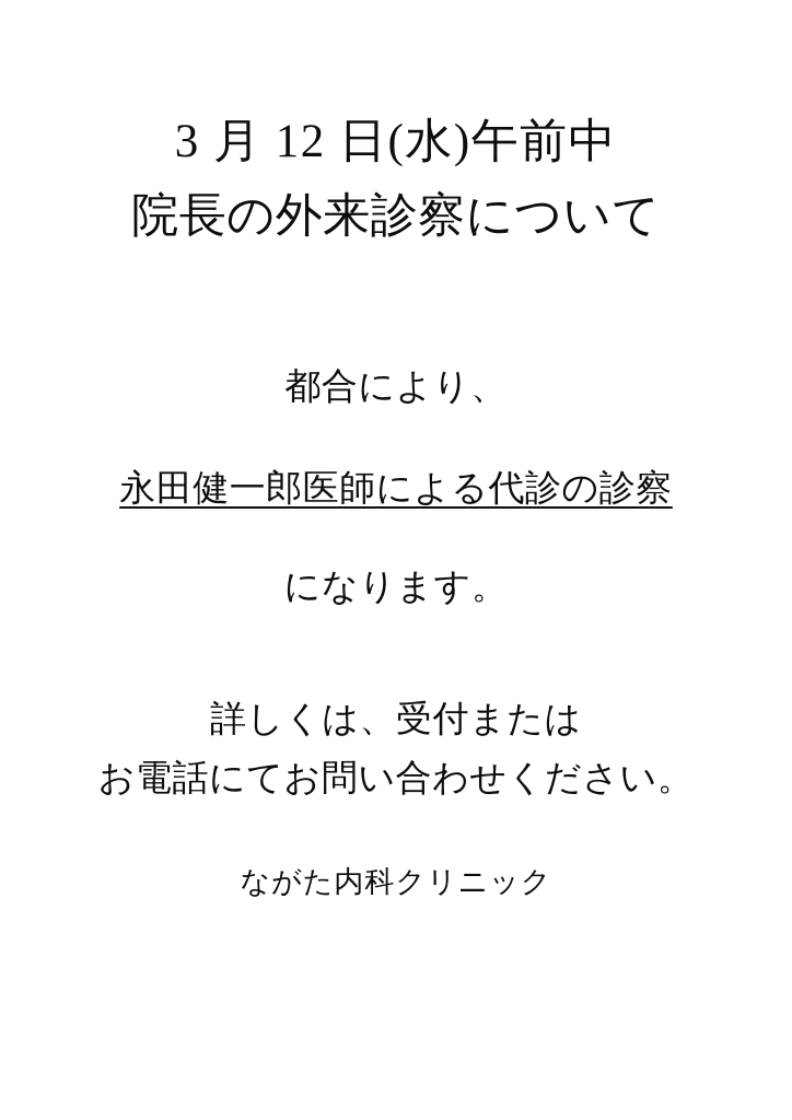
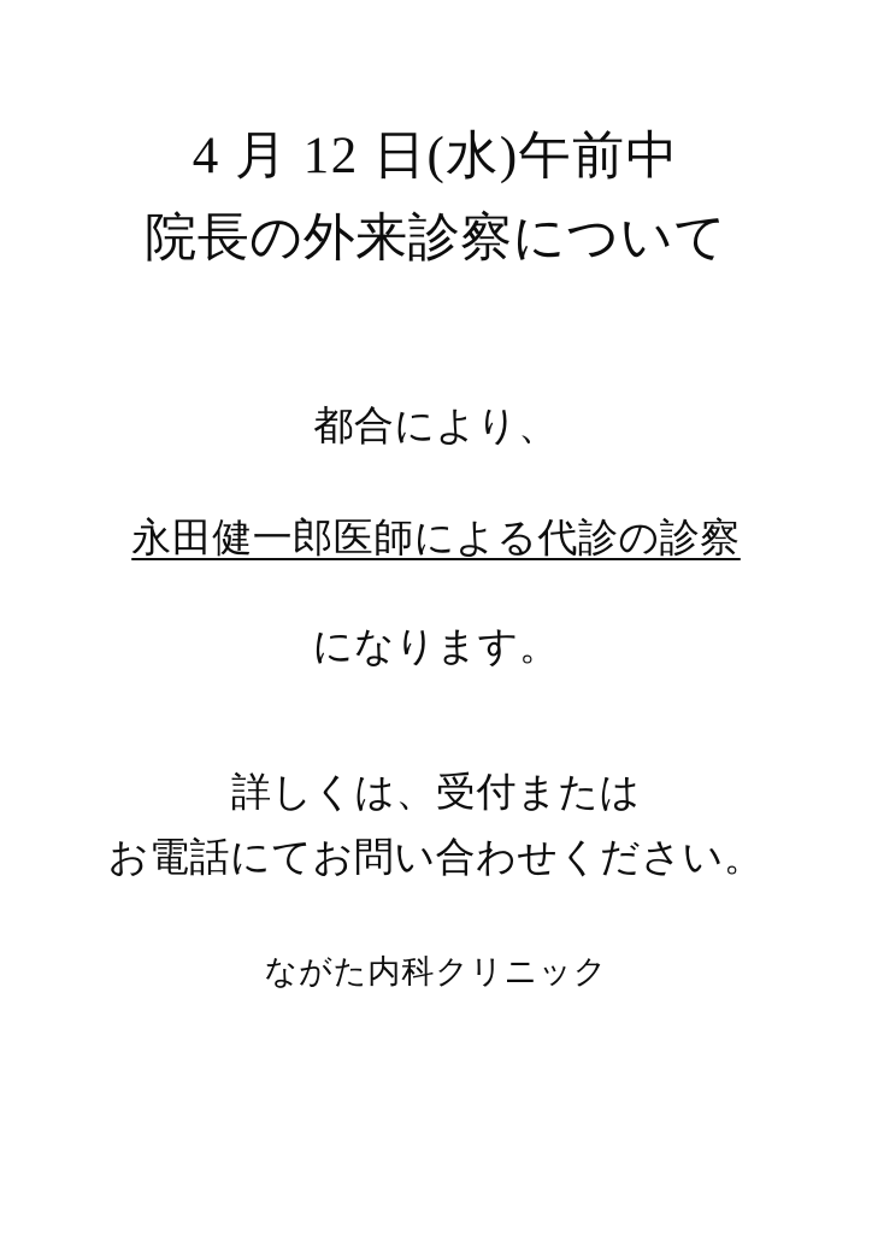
- 3 月 12 日(水)午前中
+ 4 月 12 日(水)午前中
  院長の外来診察について
  都合により、
  永田健一郎医師による代診の診察
  になります。
  詳しくは、受付または
  お電話にてお問い合わせください。
  ながた内科クリニック
